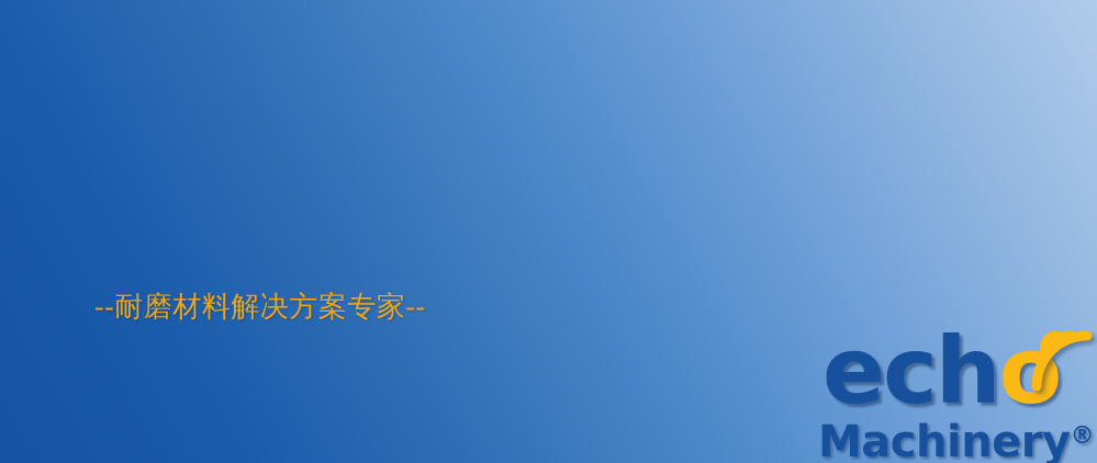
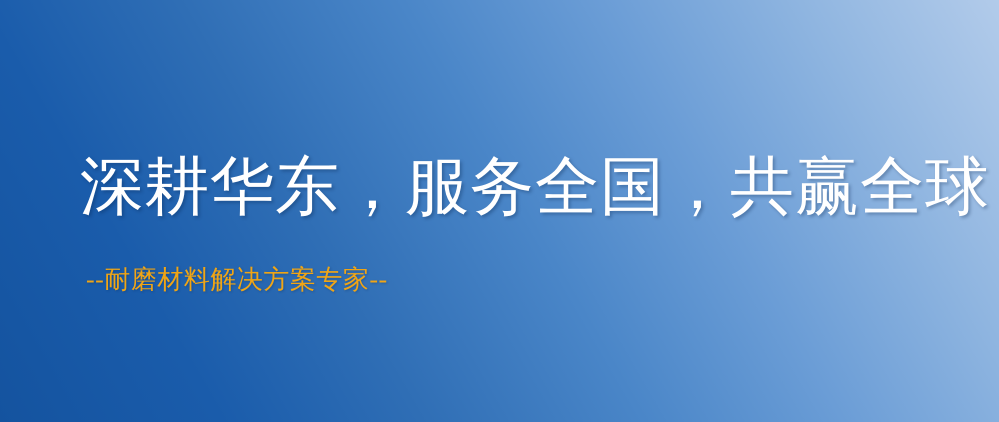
+ 深耕华东，服务全国，共赢全球
  --耐磨材料解决方案专家--
- echo
- Machinery®
